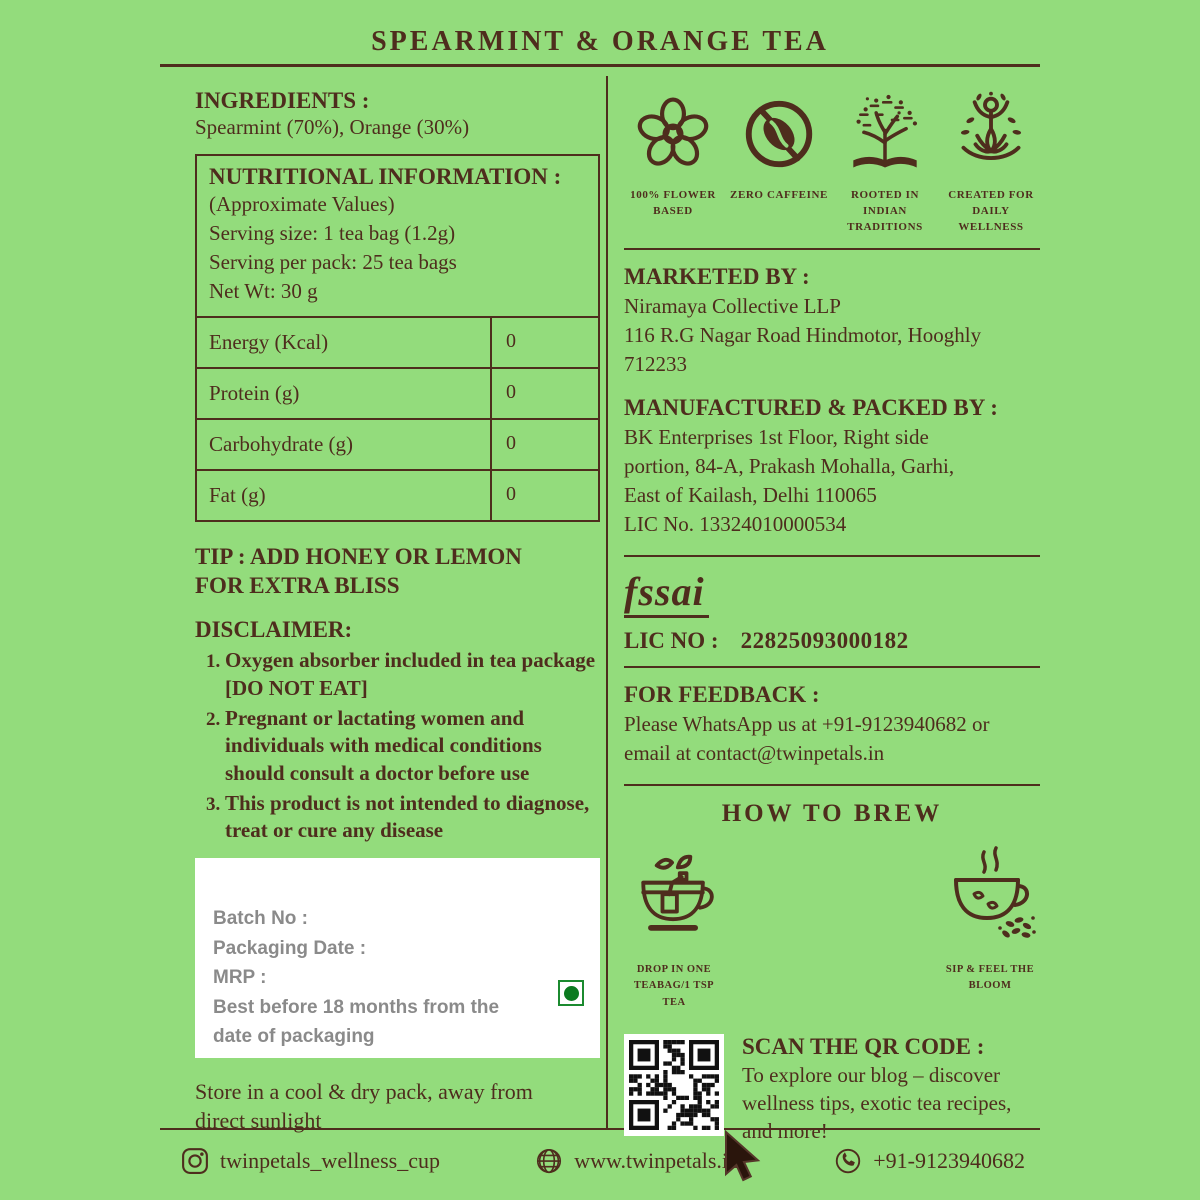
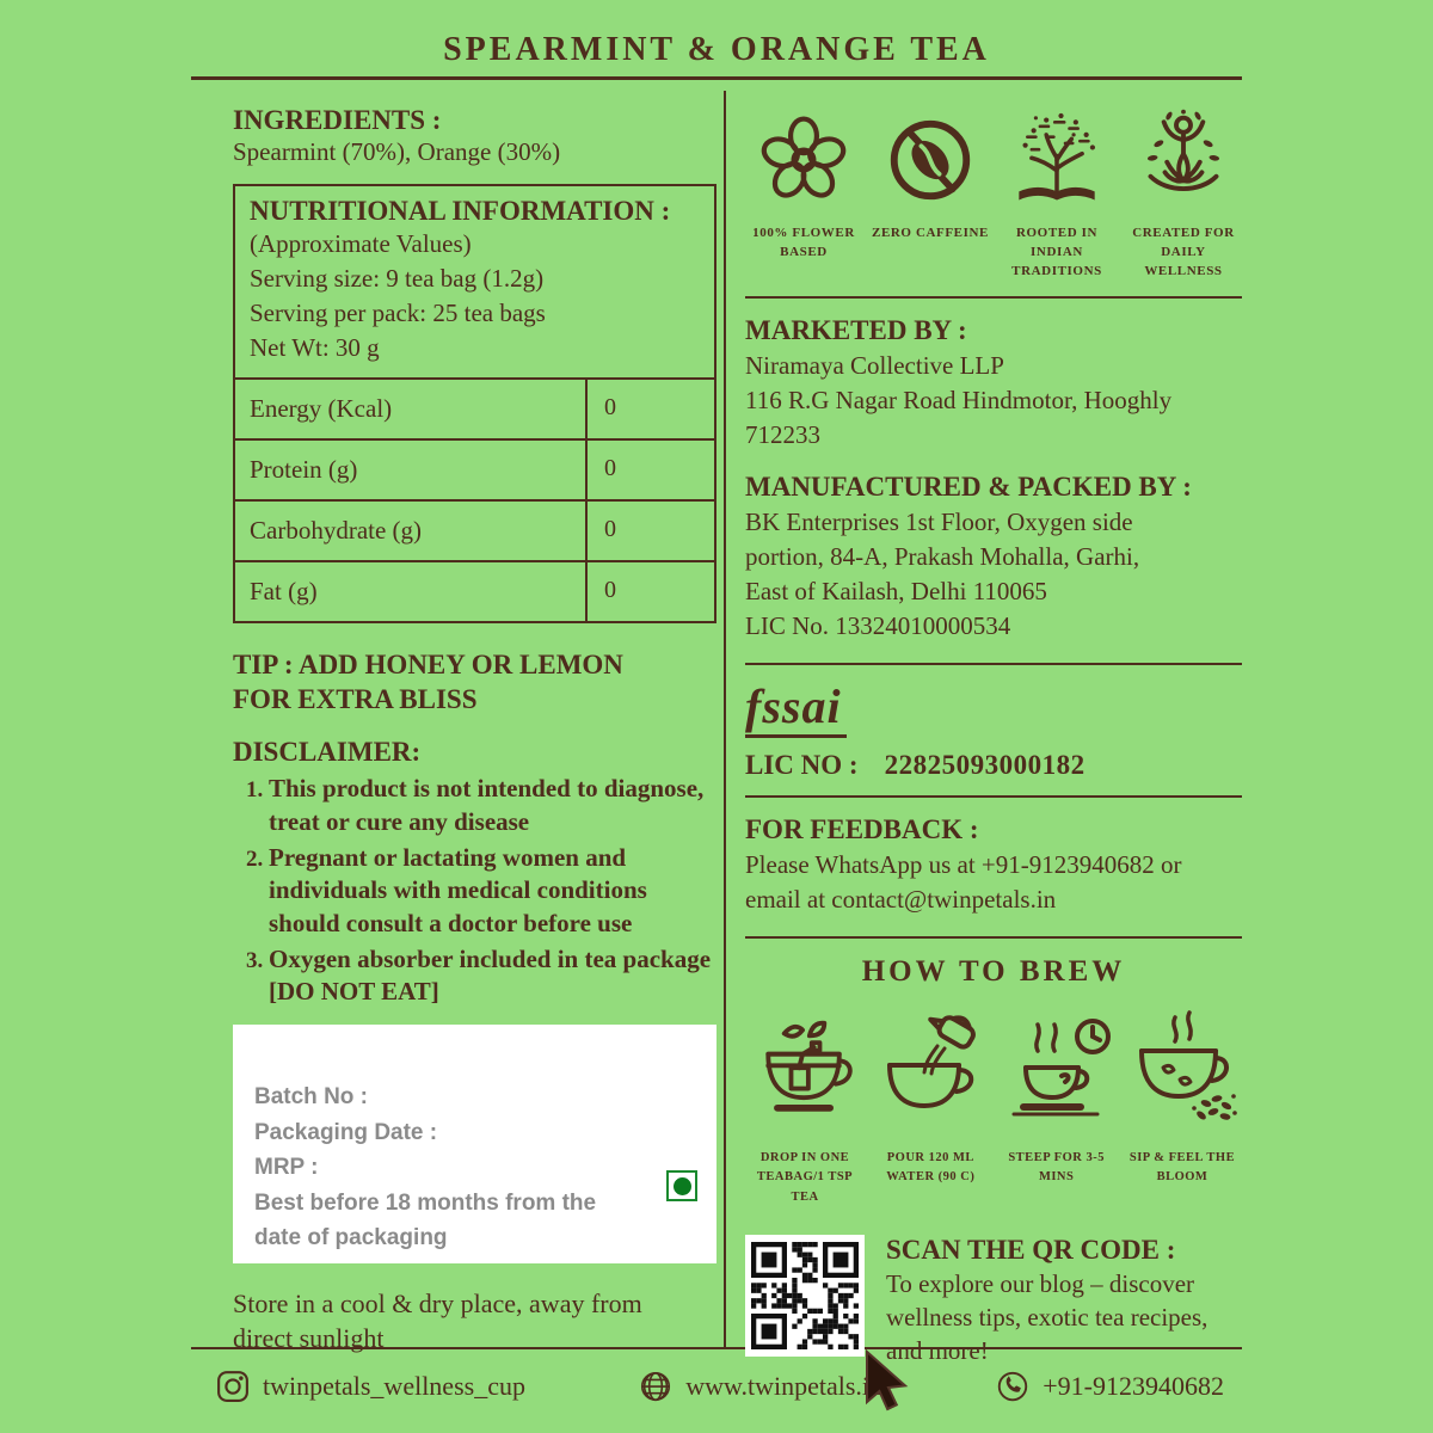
  SPEARMINT & ORANGE TEA
  INGREDIENTS :
  Spearmint (70%), Orange (30%)
  NUTRITIONAL INFORMATION :
  (Approximate Values)
- Serving size: 1 tea bag (1.2g)
+ Serving size: 9 tea bag (1.2g)
  Serving per pack: 25 tea bags
  Net Wt: 30 g
  Energy (Kcal)
  0
  Protein (g)
  0
  Carbohydrate (g)
  0
  Fat (g)
  0
  TIP : ADD HONEY OR LEMON FOR EXTRA BLISS
  DISCLAIMER:
- Oxygen absorber included in tea package [DO NOT EAT]
+ This product is not intended to diagnose, treat or cure any disease
  Pregnant or lactating women and individuals with medical conditions should consult a doctor before use
- This product is not intended to diagnose, treat or cure any disease
+ Oxygen absorber included in tea package [DO NOT EAT]
  Batch No :
  Packaging Date :
  MRP :
  Best before 18 months from the date of packaging
- Store in a cool & dry pack, away from direct sunlight
+ Store in a cool & dry place, away from direct sunlight
  100% FLOWER BASED
  ZERO CAFFEINE
  ROOTED IN INDIAN TRADITIONS
  CREATED FOR DAILY WELLNESS
  MARKETED BY :
  Niramaya Collective LLP
  116 R.G Nagar Road Hindmotor, Hooghly
  712233
  MANUFACTURED & PACKED BY :
- BK Enterprises 1st Floor, Right side
+ BK Enterprises 1st Floor, Oxygen side
  portion, 84-A, Prakash Mohalla, Garhi,
  East of Kailash, Delhi 110065
  LIC No. 13324010000534
  fssai
  LIC NO :
  22825093000182
  FOR FEEDBACK :
  Please WhatsApp us at +91-9123940682 or
  email at contact@twinpetals.in
  HOW TO BREW
  DROP IN ONE TEABAG/1 TSP TEA
+ POUR 120 ML WATER (90 C)
+ STEEP FOR 3-5 MINS
  SIP & FEEL THE BLOOM
  SCAN THE QR CODE :
  To explore our blog – discover
  wellness tips, exotic tea recipes,
  and more!
  twinpetals_wellness_cup
  www.twinpetals.i
  +91-9123940682
